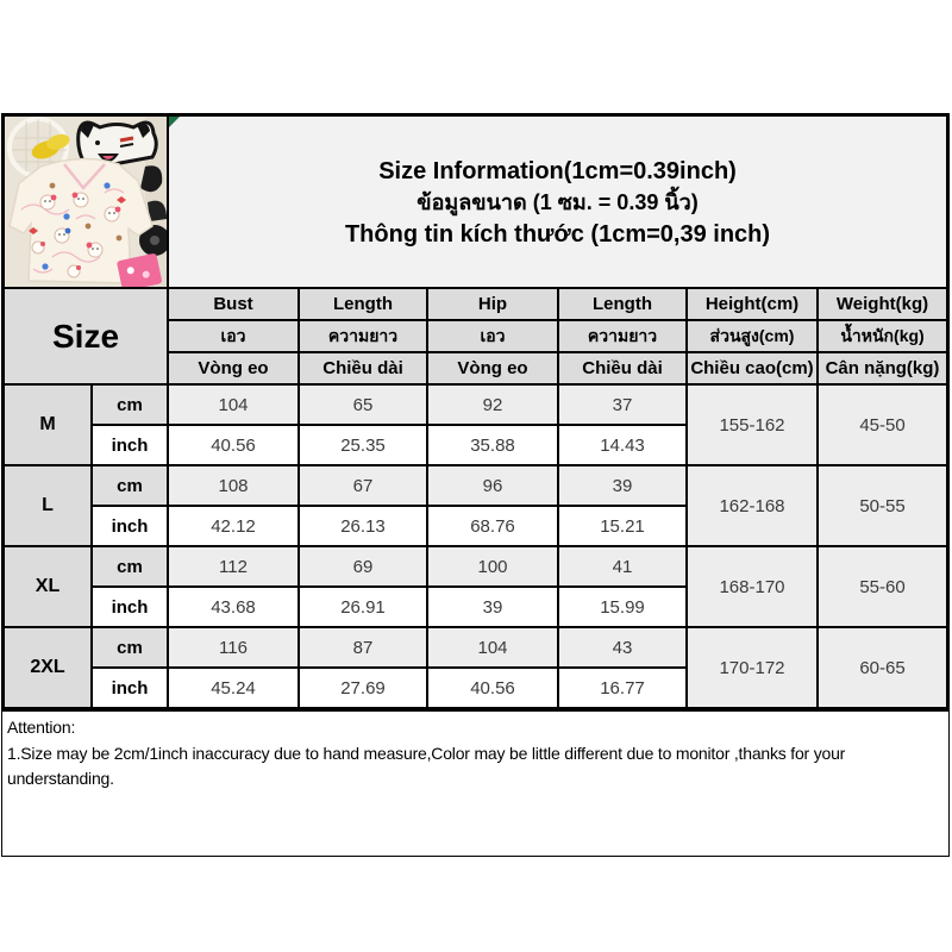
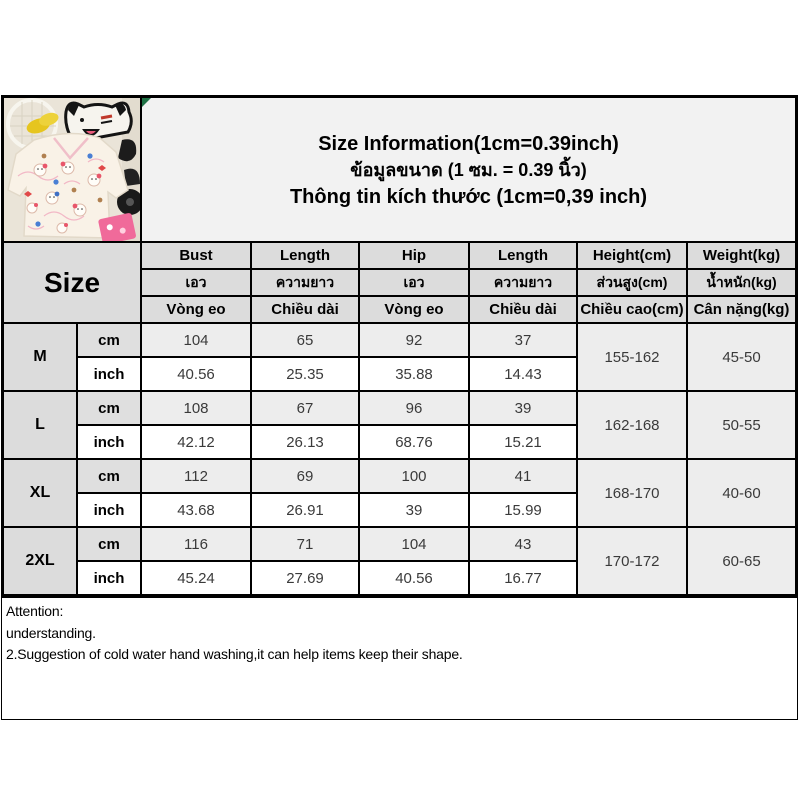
  	Size Information(1cm=0.39inch) ข้อมูลขนาด (1 ซม. = 0.39 นิ้ว) Thông tin kích thước (1cm=0,39 inch)
  Size	Bust	Length	Hip	Length	Height(cm)	Weight(kg)
  เอว	ความยาว	เอว	ความยาว	ส่วนสูง(cm)	น้ำหนัก(kg)
  Vòng eo	Chiều dài	Vòng eo	Chiều dài	Chiều cao(cm)	Cân nặng(kg)
  M	cm	104	65	92	37	155-162	45-50
  inch	40.56	25.35	35.88	14.43
  L	cm	108	67	96	39	162-168	50-55
  inch	42.12	26.13	68.76	15.21
- XL	cm	112	69	100	41	168-170	55-60
+ XL	cm	112	69	100	41	168-170	40-60
  inch	43.68	26.91	39	15.99
- 2XL	cm	116	87	104	43	170-172	60-65
+ 2XL	cm	116	71	104	43	170-172	60-65
  inch	45.24	27.69	40.56	16.77
  Attention:
- 1.Size may be 2cm/1inch inaccuracy due to hand measure,Color may be little different due to monitor ,thanks for your
  understanding.
+ 2.Suggestion of cold water hand washing,it can help items keep their shape.
